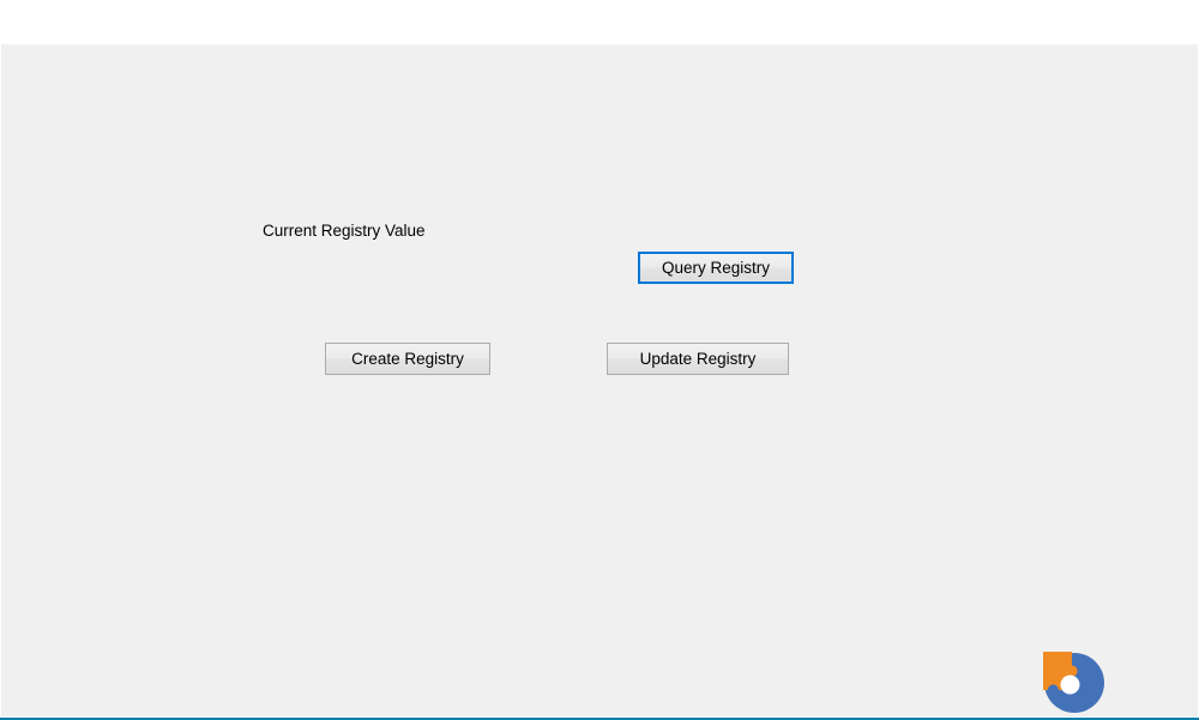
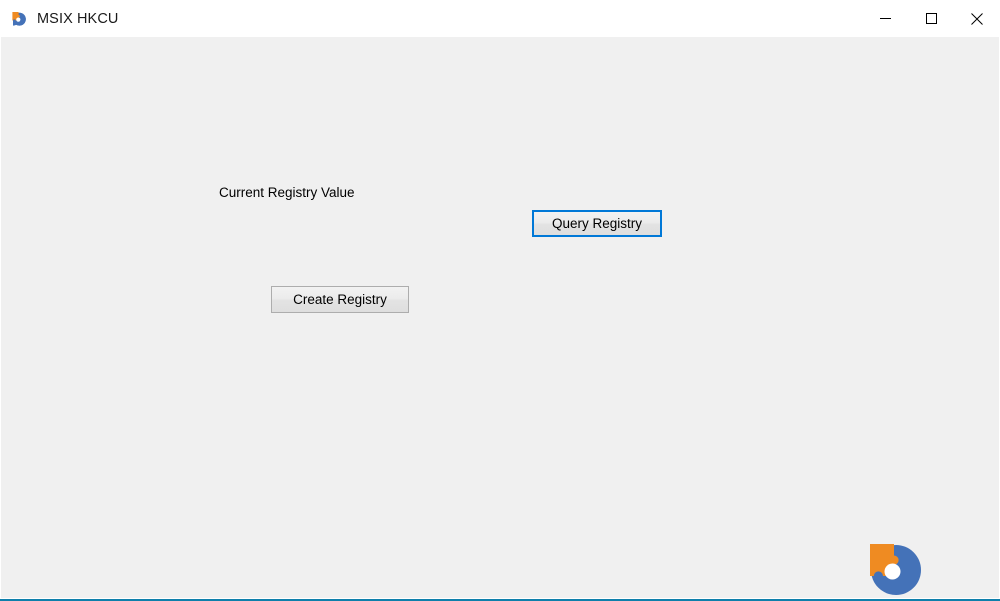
+ MSIX HKCU
  Current Registry Value
  Query Registry
  Create Registry
- Update Registry
